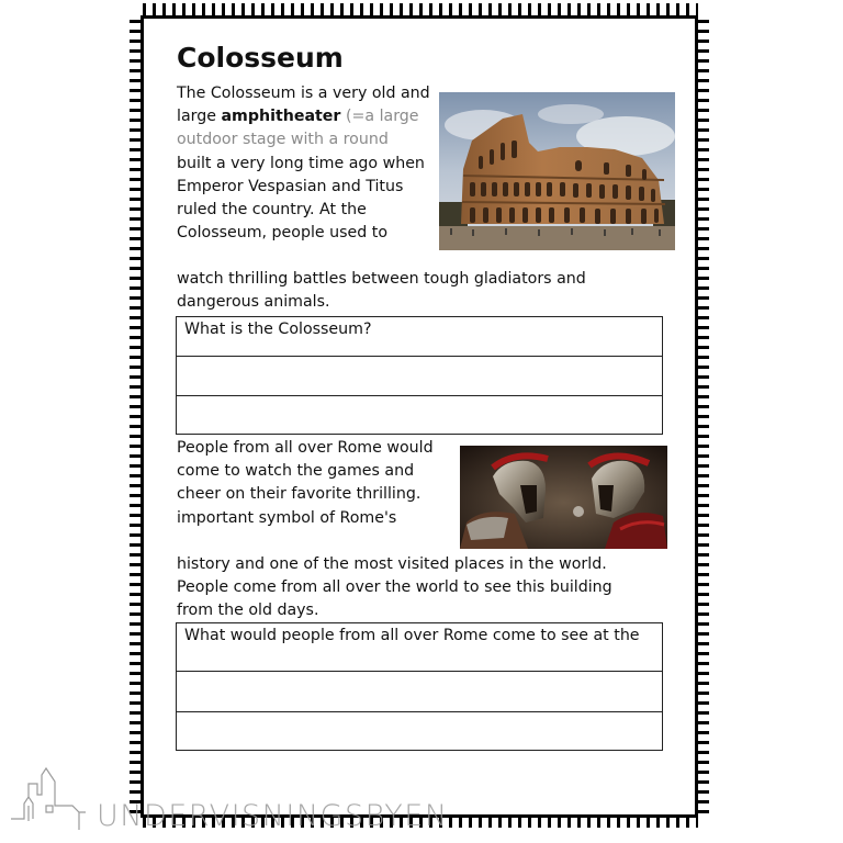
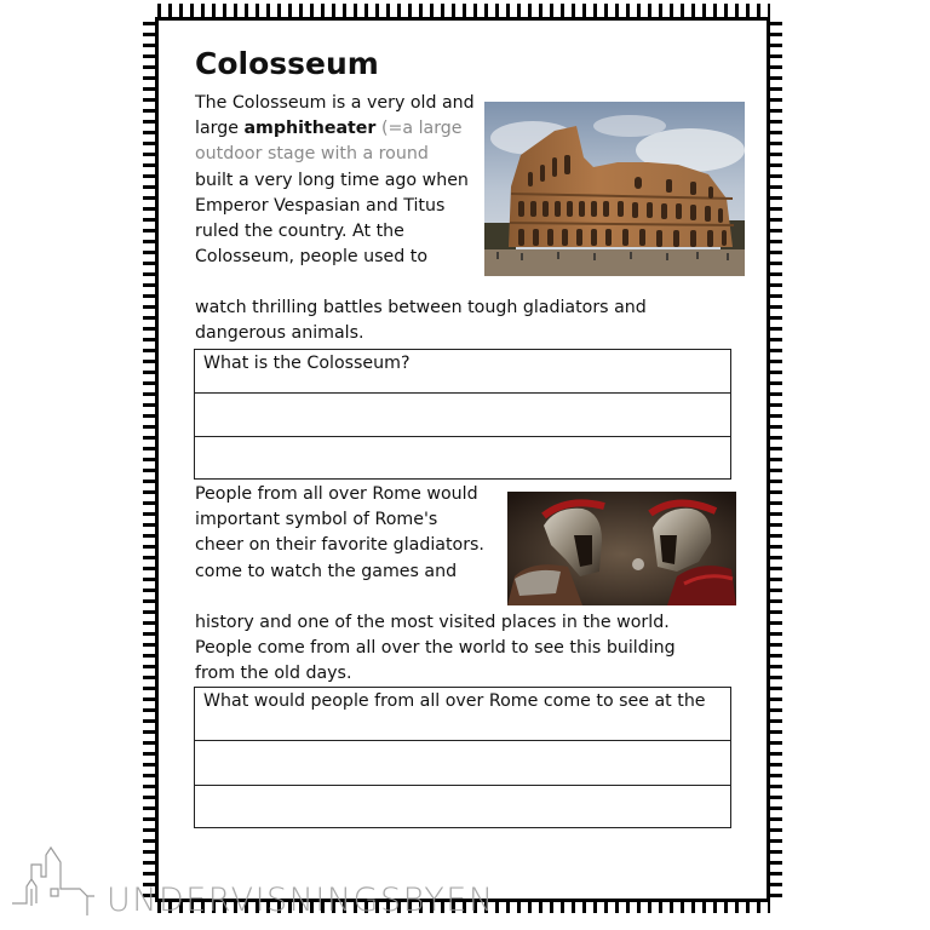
  Colosseum
  The Colosseum is a very old and
  large amphitheater (=a large
  outdoor stage with a round
  built a very long time ago when
  Emperor Vespasian and Titus
  ruled the country. At the
  Colosseum, people used to
  watch thrilling battles between tough gladiators and
  dangerous animals.
  What is the Colosseum?
  People from all over Rome would
- come to watch the games and
+ important symbol of Rome's
- cheer on their favorite thrilling.
+ cheer on their favorite gladiators.
- important symbol of Rome's
+ come to watch the games and
  history and one of the most visited places in the world.
  People come from all over the world to see this building
  from the old days.
  What would people from all over Rome come to see at the
  UNDERVISNINGSBYEN
